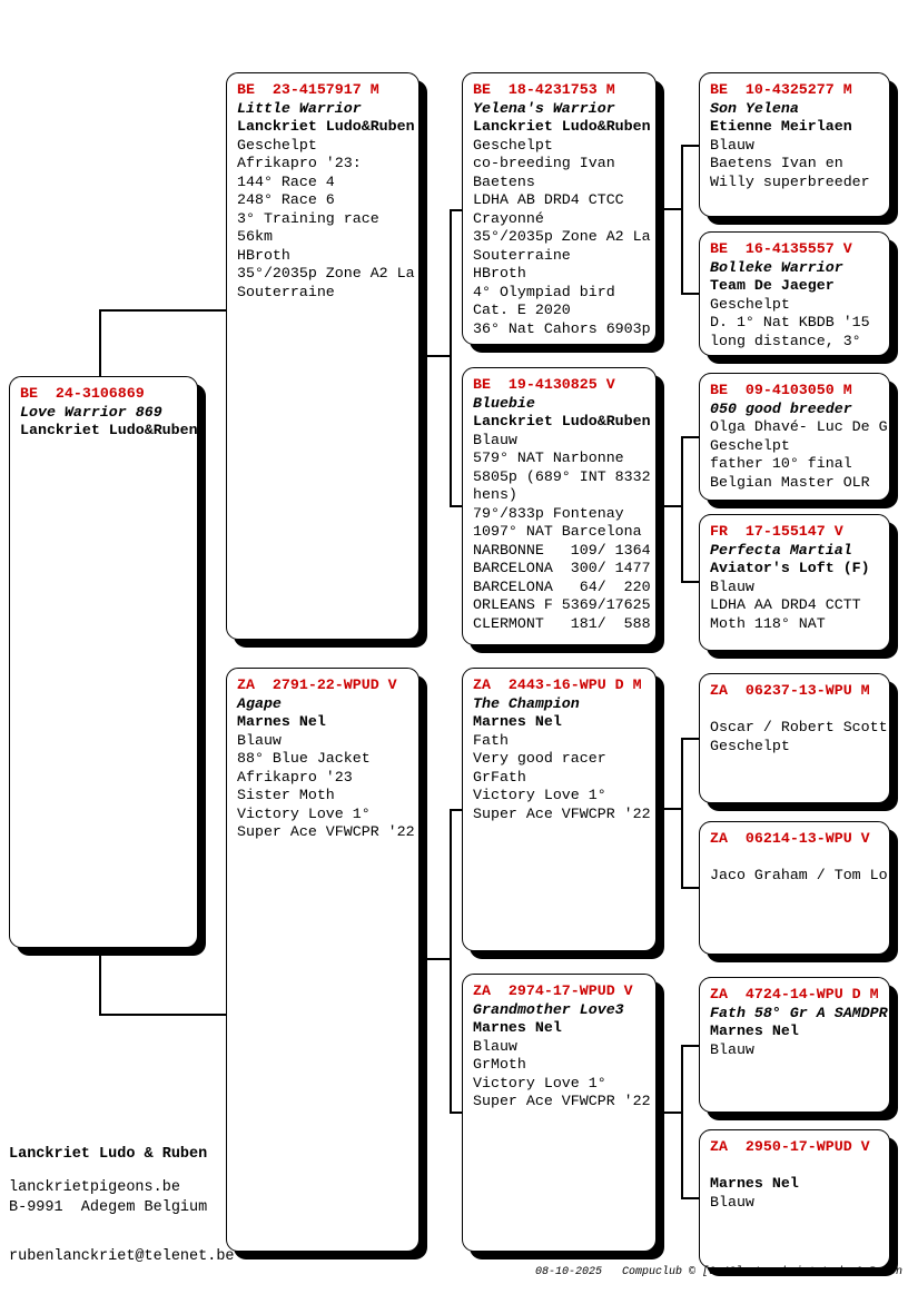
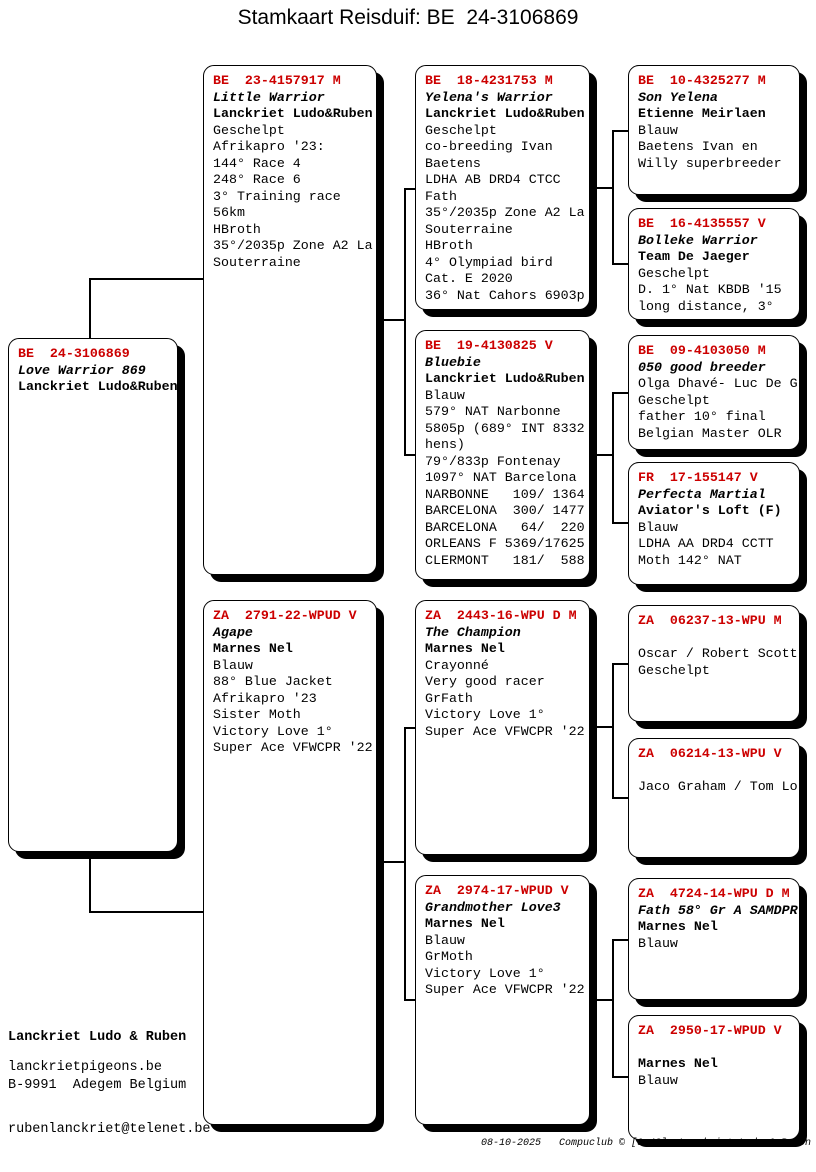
+ Stamkaart Reisduif: BE 24-3106869
  BE 24-3106869
  Love Warrior 869
  Lanckriet Ludo&Ruben
  BE 23-4157917 M
  Little Warrior
  Lanckriet Ludo&Ruben
  Geschelpt
  Afrikapro '23:
  144° Race 4
  248° Race 6
  3° Training race
  56km
  HBroth
  35°/2035p Zone A2 La
  Souterraine
  ZA 2791-22-WPUD V
  Agape
  Marnes Nel
  Blauw
  88° Blue Jacket
  Afrikapro '23
  Sister Moth
  Victory Love 1°
  Super Ace VFWCPR '22
  BE 18-4231753 M
  Yelena's Warrior
  Lanckriet Ludo&Ruben
  Geschelpt
  co-breeding Ivan
  Baetens
  LDHA AB DRD4 CTCC
- Crayonné
+ Fath
  35°/2035p Zone A2 La
  Souterraine
  HBroth
  4° Olympiad bird
  Cat. E 2020
  36° Nat Cahors 6903p
  BE 19-4130825 V
  Bluebie
  Lanckriet Ludo&Ruben
  Blauw
  579° NAT Narbonne
  5805p (689° INT 8332
  hens)
  79°/833p Fontenay
  1097° NAT Barcelona
  NARBONNE 109/ 1364
  BARCELONA 300/ 1477
  BARCELONA 64/ 220
  ORLEANS F 5369/17625
  CLERMONT 181/ 588
  ZA 2443-16-WPU D M
  The Champion
  Marnes Nel
- Fath
+ Crayonné
  Very good racer
  GrFath
  Victory Love 1°
  Super Ace VFWCPR '22
  ZA 2974-17-WPUD V
  Grandmother Love3
  Marnes Nel
  Blauw
  GrMoth
  Victory Love 1°
  Super Ace VFWCPR '22
  BE 10-4325277 M
  Son Yelena
  Etienne Meirlaen
  Blauw
  Baetens Ivan en
  Willy superbreeder
  BE 16-4135557 V
  Bolleke Warrior
  Team De Jaeger
  Geschelpt
  D. 1° Nat KBDB '15
  long distance, 3°
  BE 09-4103050 M
  050 good breeder
  Olga Dhavé- Luc De G
  Geschelpt
  father 10° final
  Belgian Master OLR
  FR 17-155147 V
  Perfecta Martial
  Aviator's Loft (F)
  Blauw
  LDHA AA DRD4 CCTT
- Moth 118° NAT
+ Moth 142° NAT
  ZA 06237-13-WPU M
  Oscar / Robert Scott
  Geschelpt
  ZA 06214-13-WPU V
  Jaco Graham / Tom Lo
  ZA 4724-14-WPU D M
  Fath 58° Gr A SAMDPR
  Marnes Nel
  Blauw
  ZA 2950-17-WPUD V
  Marnes Nel
  Blauw
  Lanckriet Ludo & Ruben
  lanckrietpigeons.be
  B-9991 Adegem Belgium
  rubenlanckriet@telenet.be
  08-10-2025 Compuclub © [9.48] Lanckriet Ludo & Ruben
